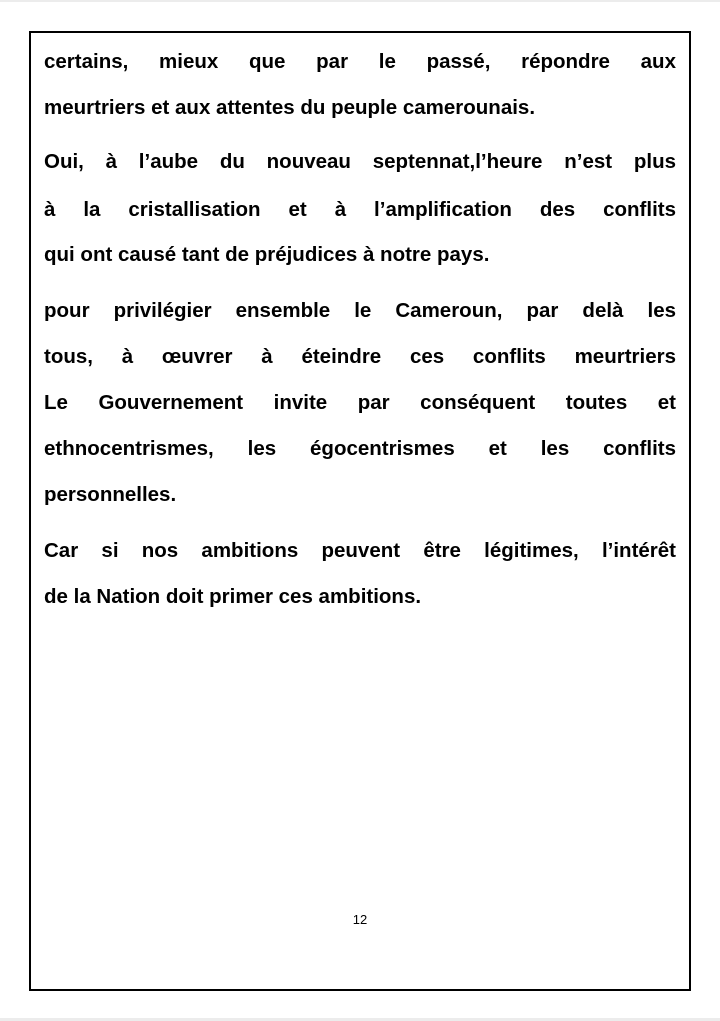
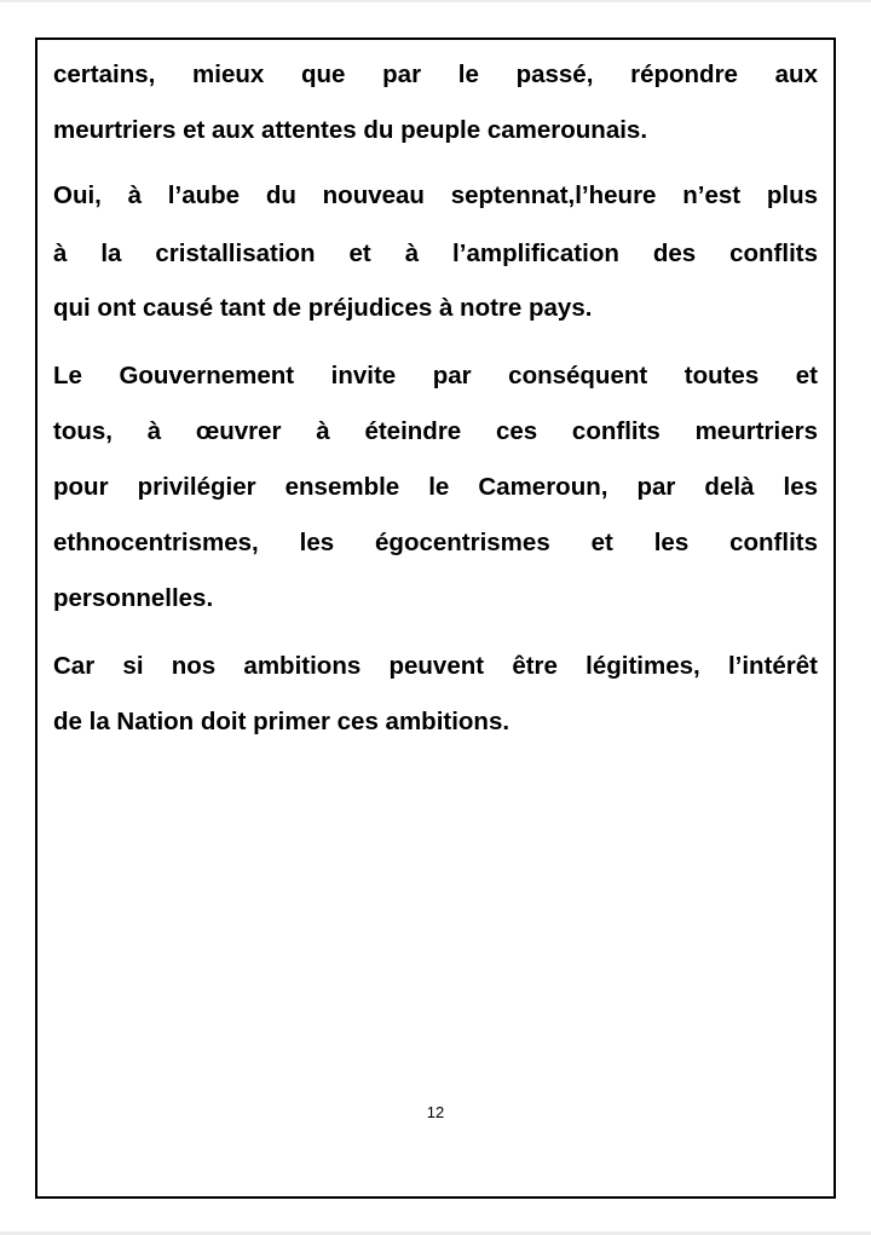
  certains, mieux que par le passé, répondre aux
  meurtriers et aux attentes du peuple camerounais.
  Oui, à l’aube du nouveau septennat,l’heure n’est plus
  à la cristallisation et à l’amplification des conflits
  qui ont causé tant de préjudices à notre pays.
- pour privilégier ensemble le Cameroun, par delà les
+ Le Gouvernement invite par conséquent toutes et
  tous, à œuvrer à éteindre ces conflits meurtriers
- Le Gouvernement invite par conséquent toutes et
+ pour privilégier ensemble le Cameroun, par delà les
  ethnocentrismes, les égocentrismes et les conflits
  personnelles.
  Car si nos ambitions peuvent être légitimes, l’intérêt
  de la Nation doit primer ces ambitions.
  12
